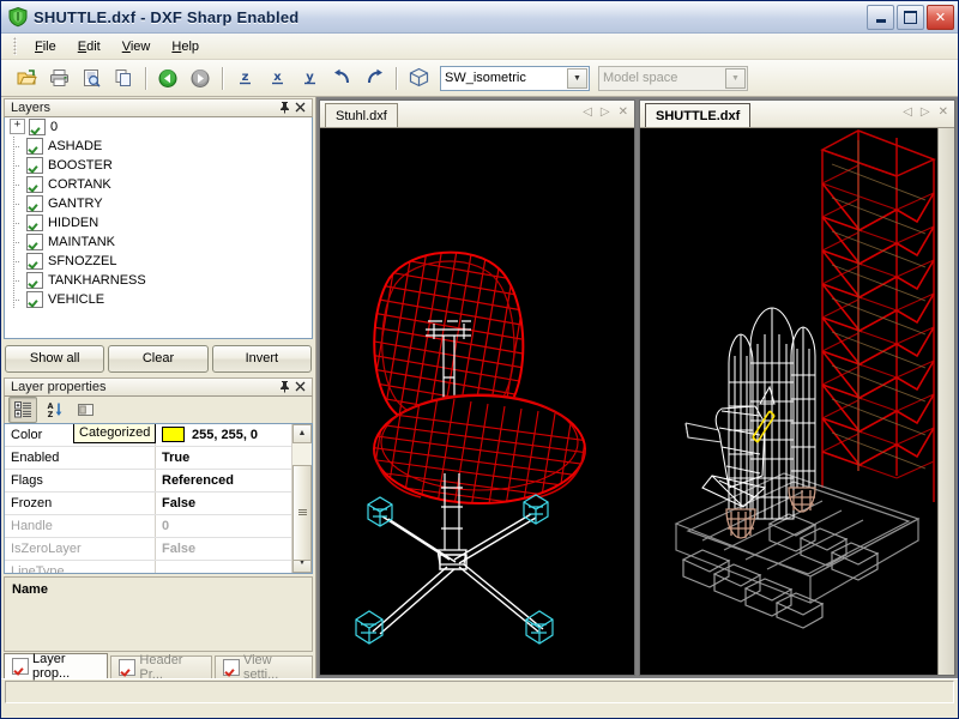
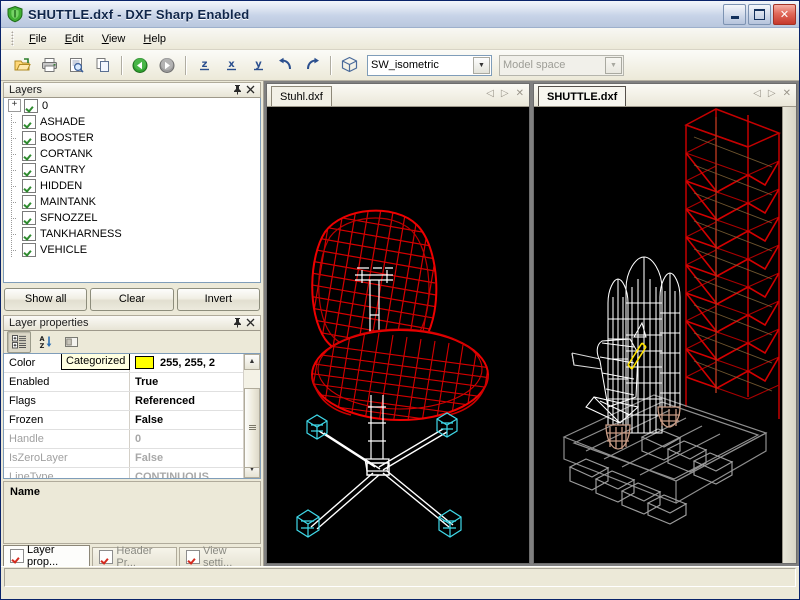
  SHUTTLE.dxf - DXF Sharp Enabled
  ✕
  File
  Edit
  View
  Help
  z
  x
  y
  SW_isometric
  Model space
  Layers
  +
  0
  ASHADE
  BOOSTER
  CORTANK
  GANTRY
  HIDDEN
  MAINTANK
  SFNOZZEL
  TANKHARNESS
  VEHICLE
  Show all
  Clear
  Invert
  Layer properties
  A
  Z
  Color
- 255, 255, 0
+ 255, 255, 2
  Enabled
  True
  Flags
  Referenced
  Frozen
  False
  Handle
  0
  IsZeroLayer
  False
  LineType
+ CONTINUOUS
  Categorized
  Name
  Layer prop...
  Header Pr...
  View setti...
  Stuhl.dxf
  ◁
  ▷
  ✕
  SHUTTLE.dxf
  ◁
  ▷
  ✕
